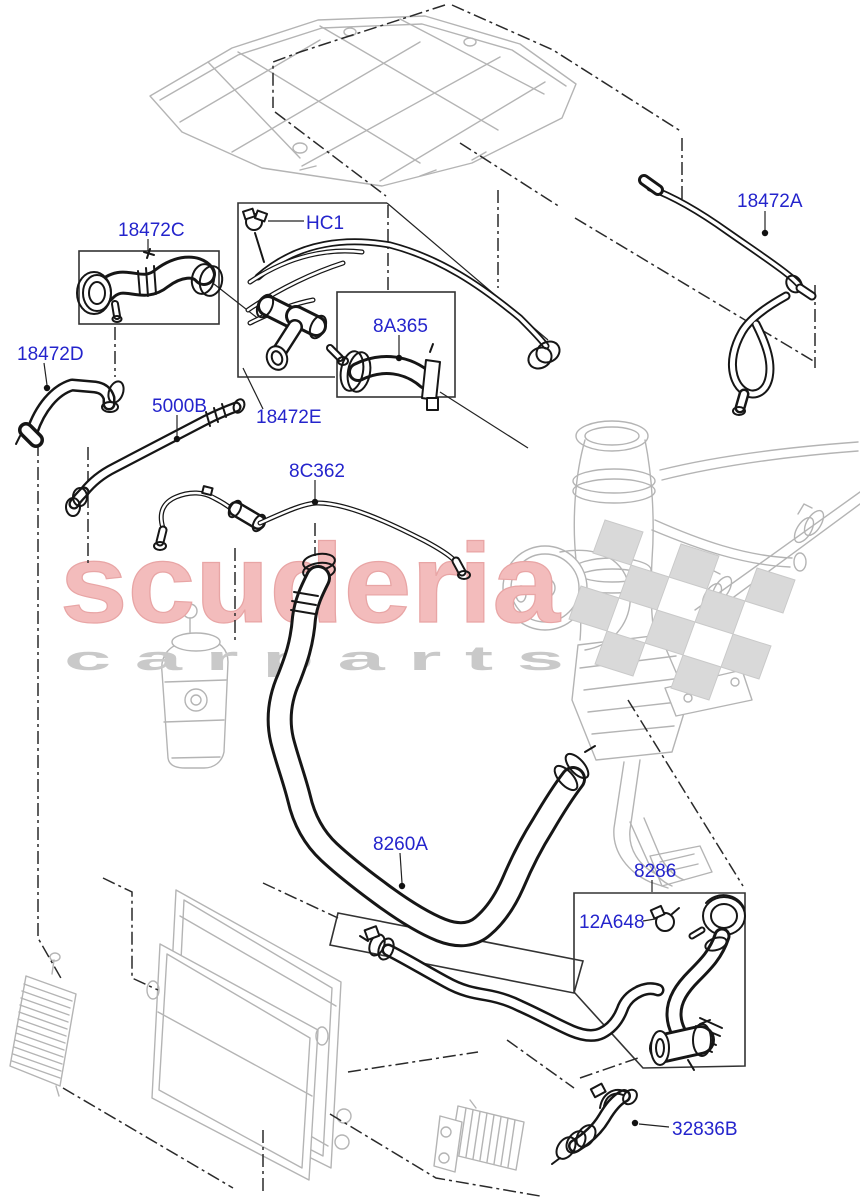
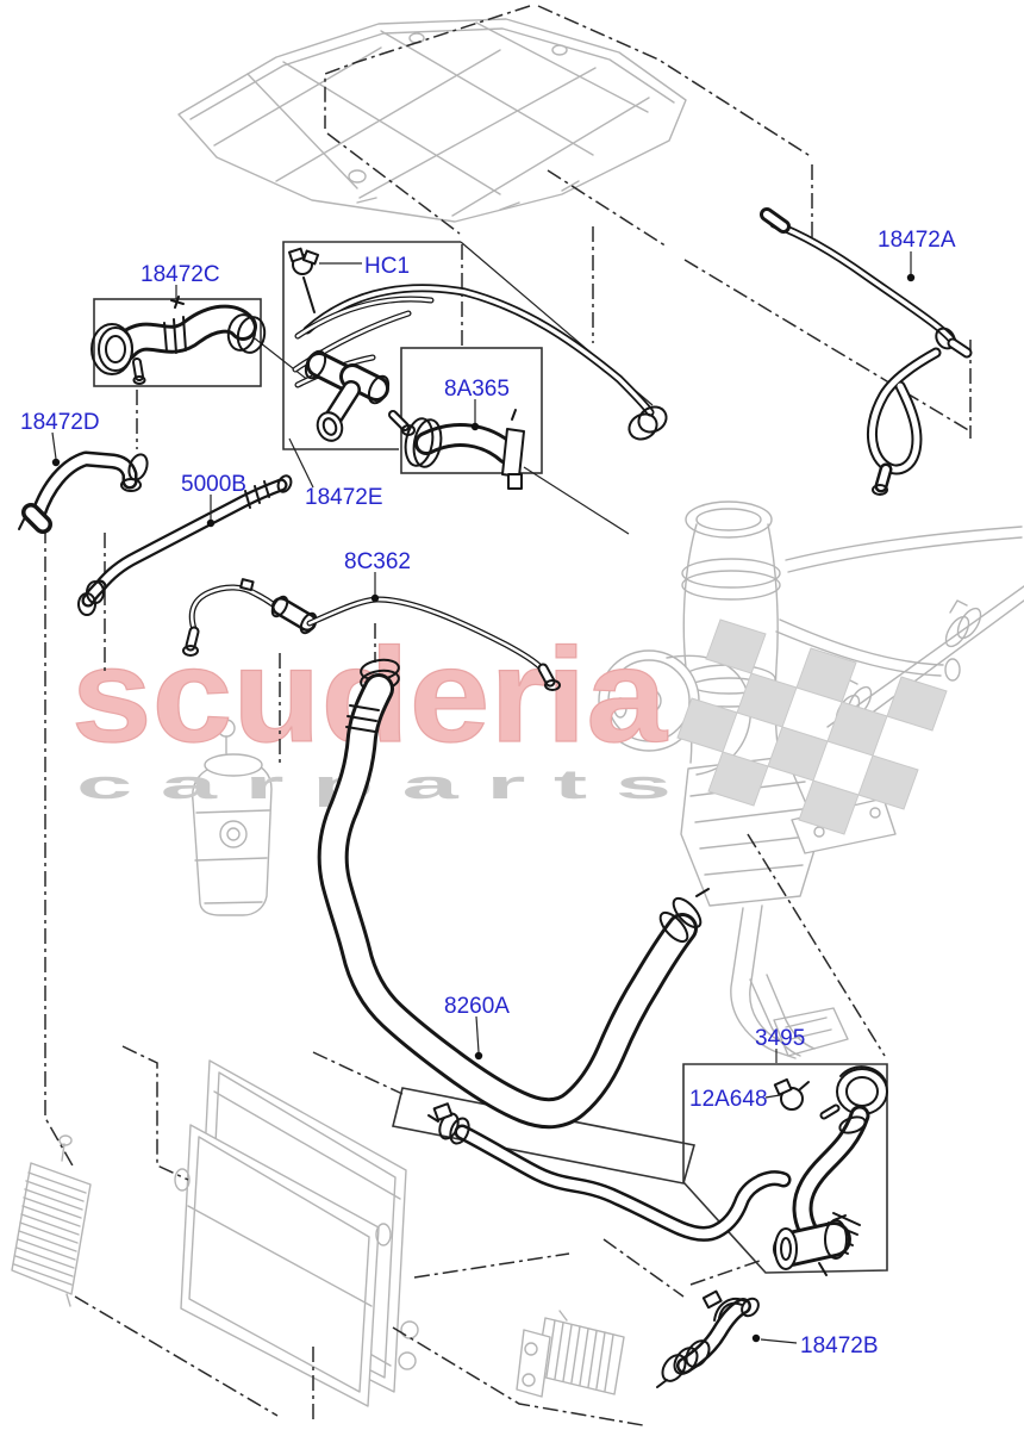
  scueria
  c a r a r t s
  18472C
  HC1
  18472A
  18472D
  5000B
  18472E
  8A365
  8C362
  8260A
- 8286
+ 3495
  12A648
- 32836B
+ 18472B
